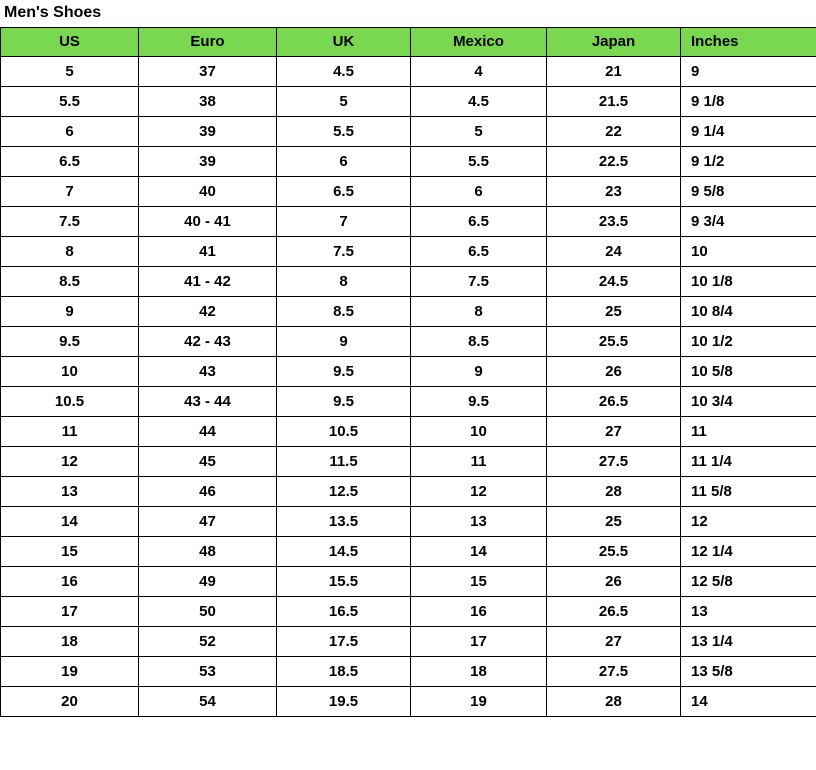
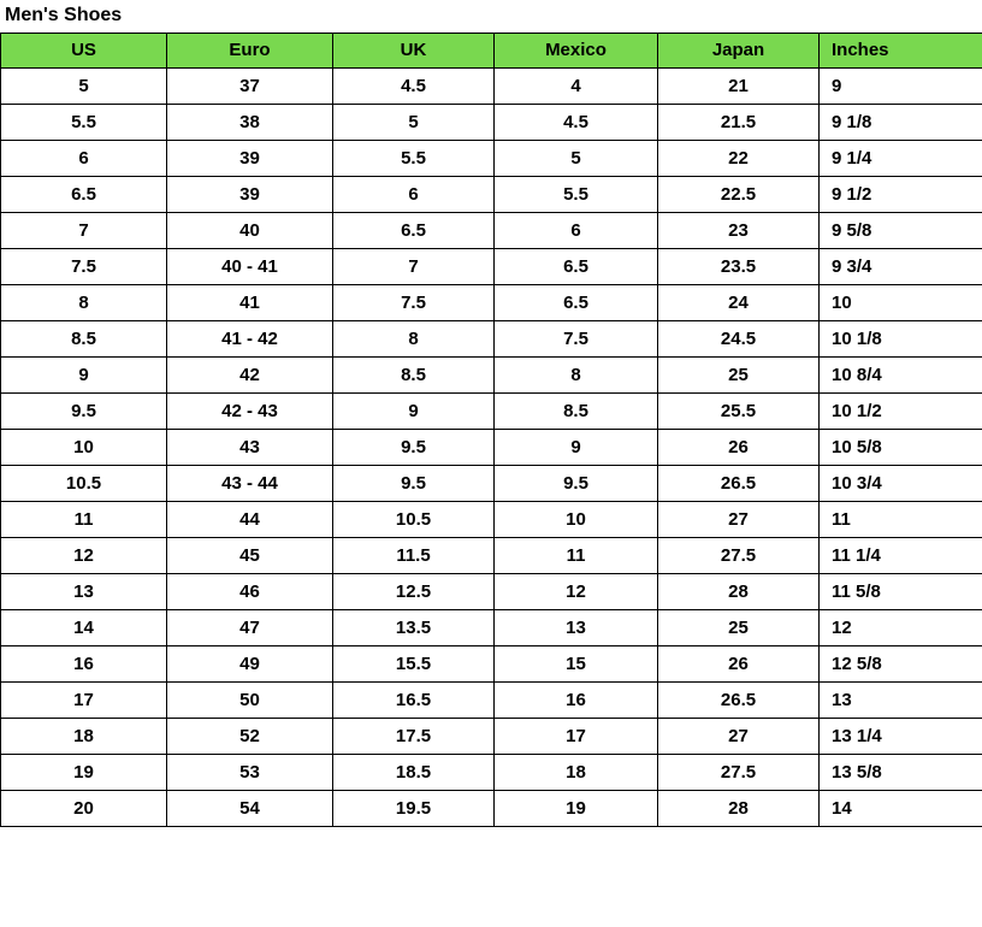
  Men's Shoes
  US	Euro	UK	Mexico	Japan	Inches
  5	37	4.5	4	21	9
  5.5	38	5	4.5	21.5	9 1/8
  6	39	5.5	5	22	9 1/4
  6.5	39	6	5.5	22.5	9 1/2
  7	40	6.5	6	23	9 5/8
  7.5	40 - 41	7	6.5	23.5	9 3/4
  8	41	7.5	6.5	24	10
  8.5	41 - 42	8	7.5	24.5	10 1/8
  9	42	8.5	8	25	10 8/4
  9.5	42 - 43	9	8.5	25.5	10 1/2
  10	43	9.5	9	26	10 5/8
  10.5	43 - 44	9.5	9.5	26.5	10 3/4
  11	44	10.5	10	27	11
  12	45	11.5	11	27.5	11 1/4
  13	46	12.5	12	28	11 5/8
  14	47	13.5	13	25	12
- 15	48	14.5	14	25.5	12 1/4
  16	49	15.5	15	26	12 5/8
  17	50	16.5	16	26.5	13
  18	52	17.5	17	27	13 1/4
  19	53	18.5	18	27.5	13 5/8
  20	54	19.5	19	28	14
